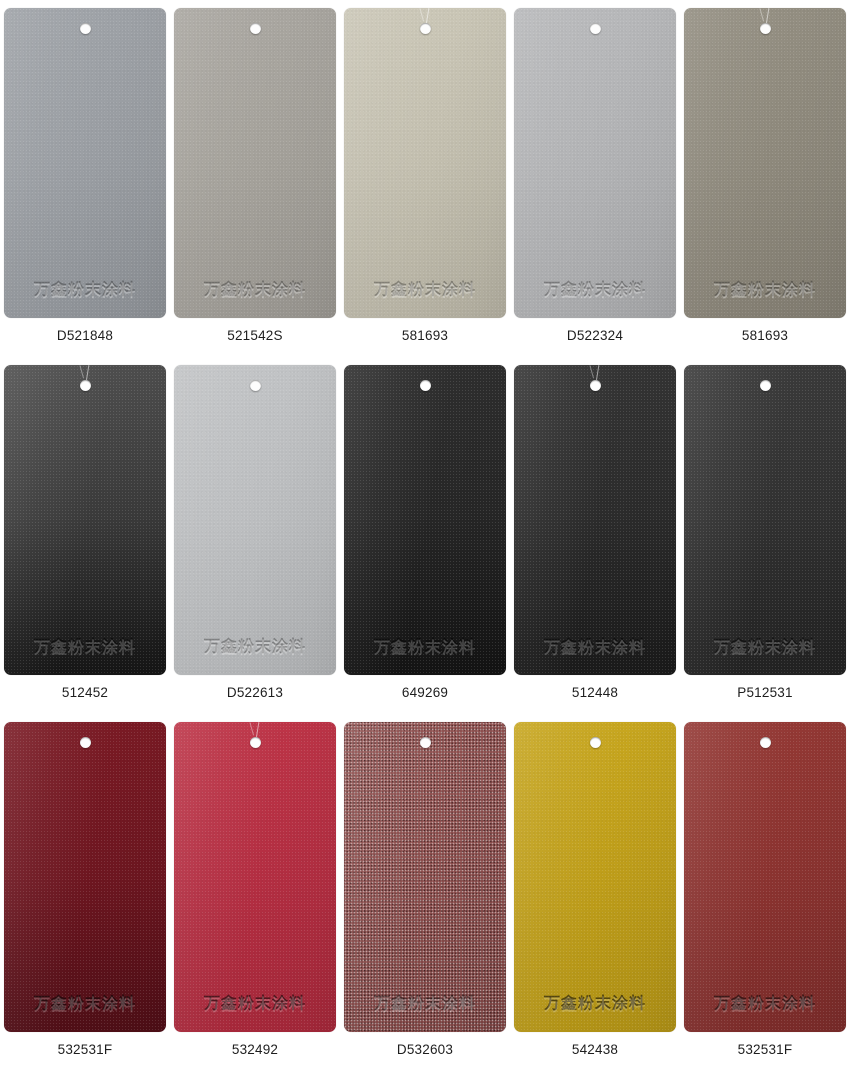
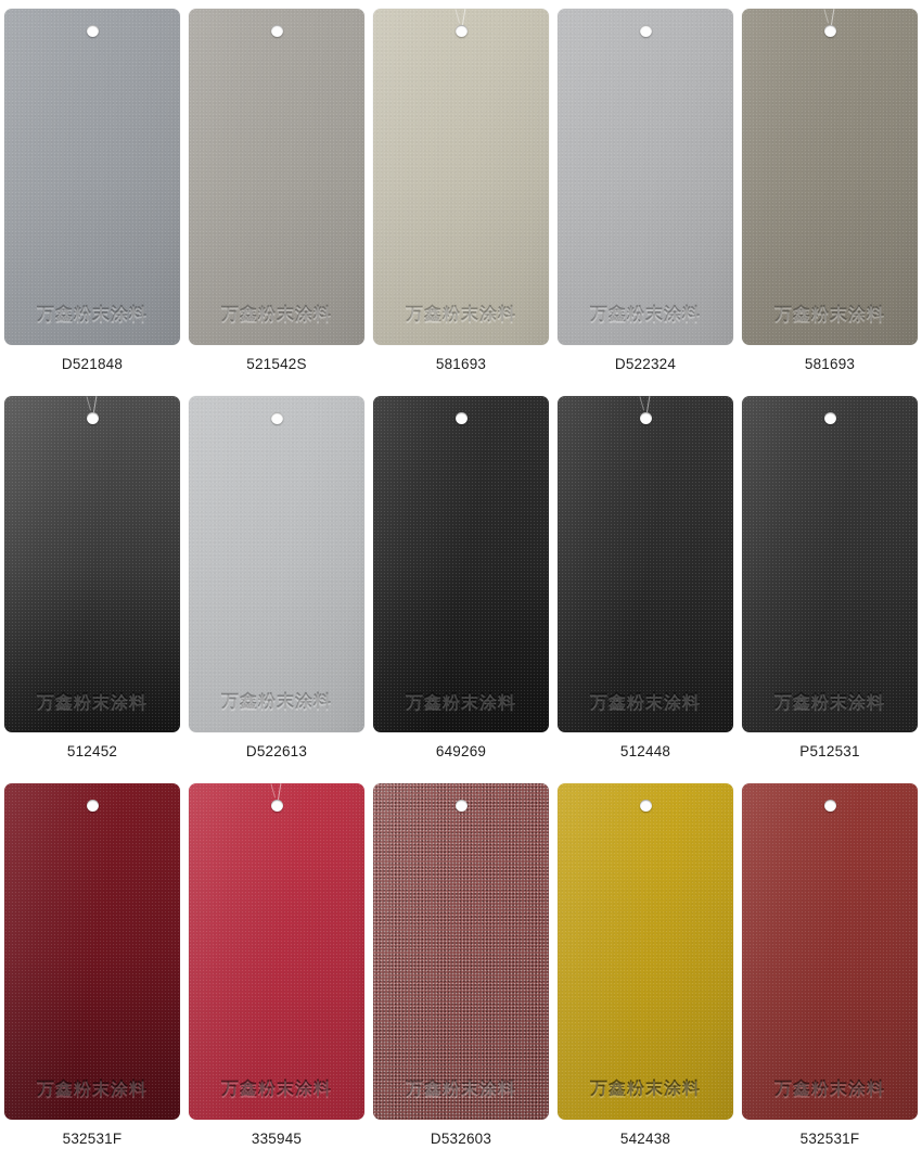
  万鑫粉末涂料
  D521848
  万鑫粉末涂料
  521542S
  万鑫粉末涂料
  581693
  万鑫粉末涂料
  D522324
  万鑫粉末涂料
  581693
  万鑫粉末涂料
  512452
  万鑫粉末涂料
  D522613
  万鑫粉末涂料
  649269
  万鑫粉末涂料
  512448
  万鑫粉末涂料
  P512531
  万鑫粉末涂料
  532531F
  万鑫粉末涂料
- 532492
+ 335945
  万鑫粉末涂料
  D532603
  万鑫粉末涂料
  542438
  万鑫粉末涂料
  532531F
